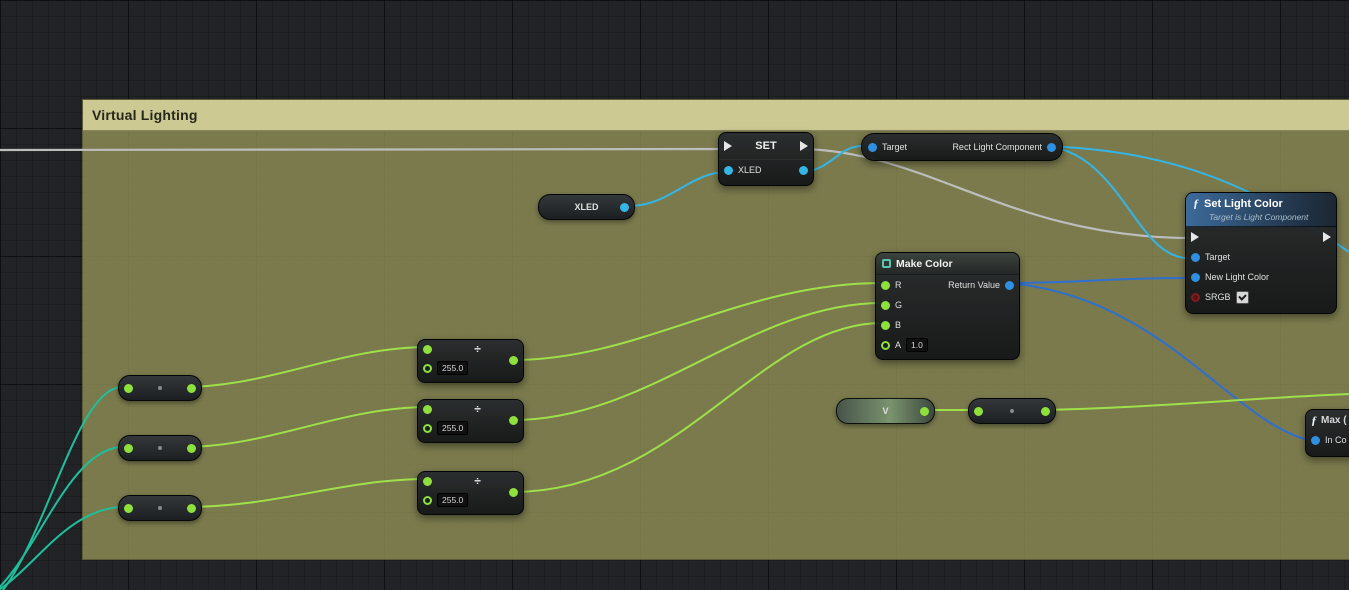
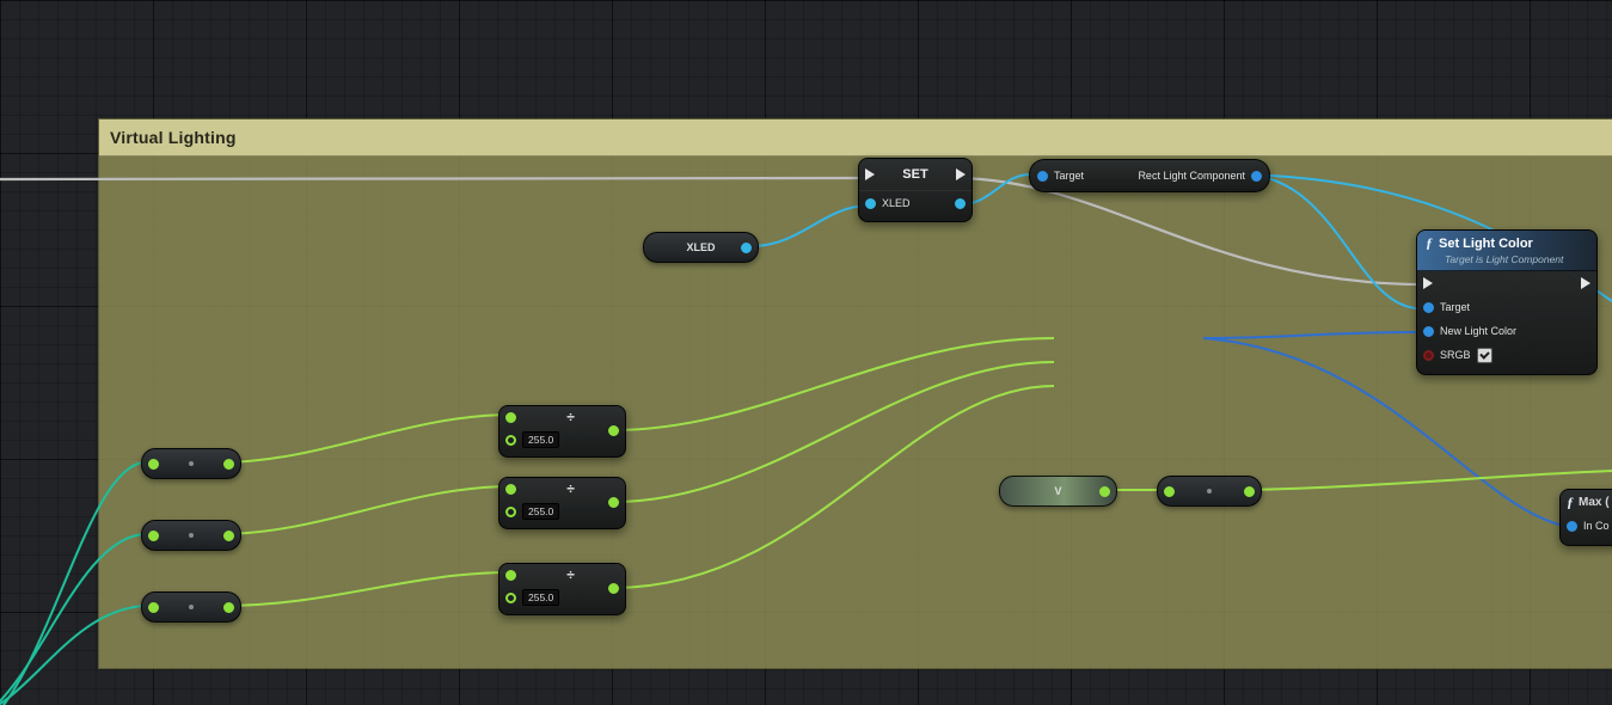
  Virtual Lighting
  SET
  XLED
  XLED
  Target
  Rect Light Component
  ƒ
  Set Light Color
  Target is Light Component
  Target
  New Light Color
  SRGB
- Make Color
- R
- Return Value
- G
- B
- A
- 1.0
  ÷
  255.0
  ÷
  255.0
  ÷
  255.0
  V
  ƒ
  Max (
  In Co
